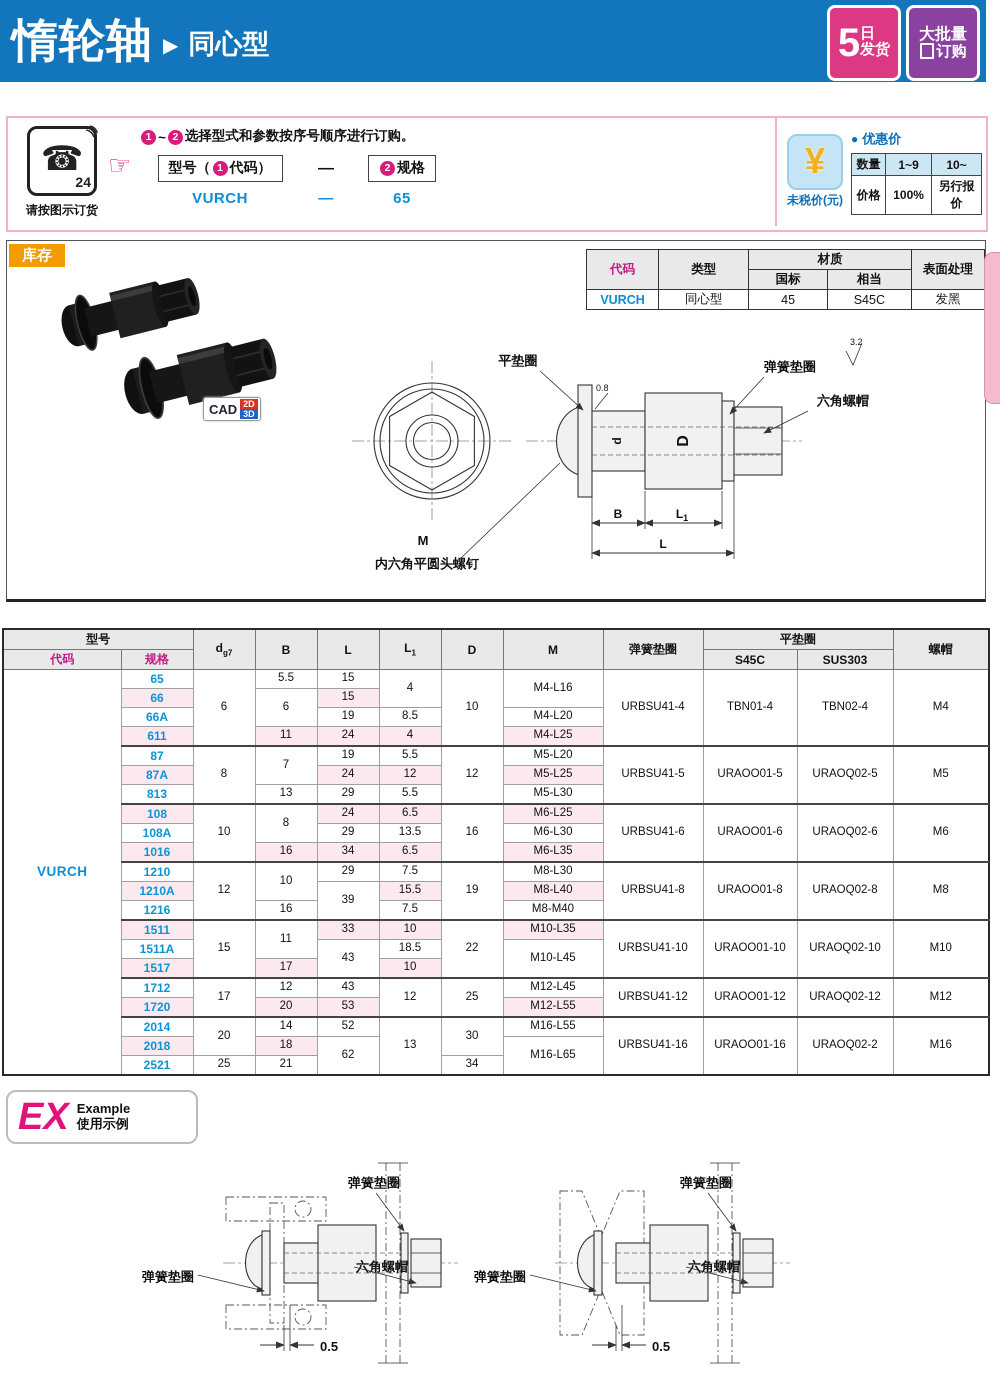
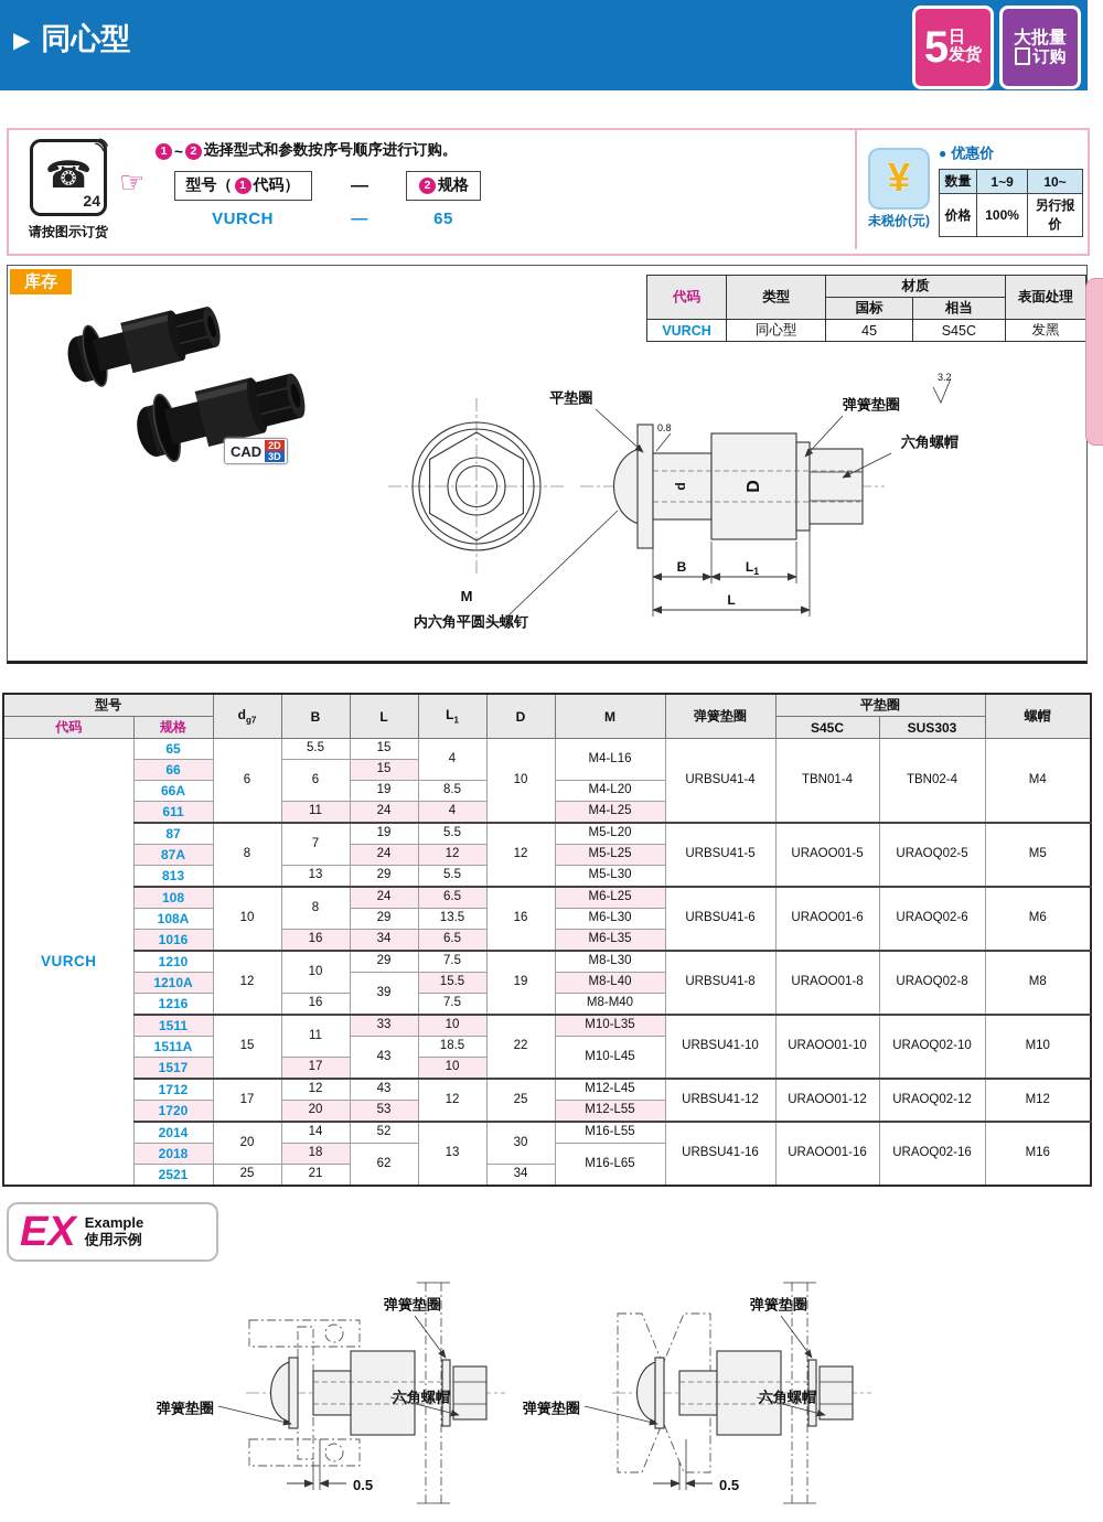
- 惰轮轴
  ▶
  同心型
  5
  日
  发货
  大批量
  订购
  ☎
  24
  请按图示订货
  ☞
  1
  ~
  2
  选择型式和参数按序号顺序进行订购。
  型号（
  1
  代码）
  —
  2
  规格
  VURCH
  —
  65
  ¥
  未税价(元)
  ●
  优惠价
  数量	1~9	10~
  价格	100%	另行报价
  库存
  CAD
  2D
  3D
  代码	类型	材质	表面处理
  国标	相当
  VURCH	同心型	45	S45C	发黑
  0.8
  B
  L1
  L
  平垫圈
  弹簧垫圈
  六角螺帽
  3.2
  M
  内六角平圆头螺钉
  型号	dg7	B	L	L1	D	M	弹簧垫圈	平垫圈	螺帽
  代码	规格	S45C	SUS303
  VURCH	65	6	5.5	15	4	10	M4-L16	URBSU41-4	TBN01-4	TBN02-4	M4
  66	6	15
  66A	19	8.5	M4-L20
  611	11	24	4	M4-L25
  87	8	7	19	5.5	12	M5-L20	URBSU41-5	URAOO01-5	URAOQ02-5	M5
  87A	24	12	M5-L25
  813	13	29	5.5	M5-L30
  108	10	8	24	6.5	16	M6-L25	URBSU41-6	URAOO01-6	URAOQ02-6	M6
  108A	29	13.5	M6-L30
  1016	16	34	6.5	M6-L35
  1210	12	10	29	7.5	19	M8-L30	URBSU41-8	URAOO01-8	URAOQ02-8	M8
  1210A	39	15.5	M8-L40
  1216	16	7.5	M8-M40
  1511	15	11	33	10	22	M10-L35	URBSU41-10	URAOO01-10	URAOQ02-10	M10
  1511A	43	18.5	M10-L45
  1517	17	10
  1712	17	12	43	12	25	M12-L45	URBSU41-12	URAOO01-12	URAOQ02-12	M12
  1720	20	53	M12-L55
- 2014	20	14	52	13	30	M16-L55	URBSU41-16	URAOO01-16	URAOQ02-2	M16
+ 2014	20	14	52	13	30	M16-L55	URBSU41-16	URAOO01-16	URAOQ02-16	M16
  2018	18	62	M16-L65
  2521	25	21	34
  EX
  Example
  使用示例
  0.5
  弹簧垫圈
  六角螺帽
  弹簧垫圈
  0.5
  弹簧垫圈
  六角螺帽
  弹簧垫圈
